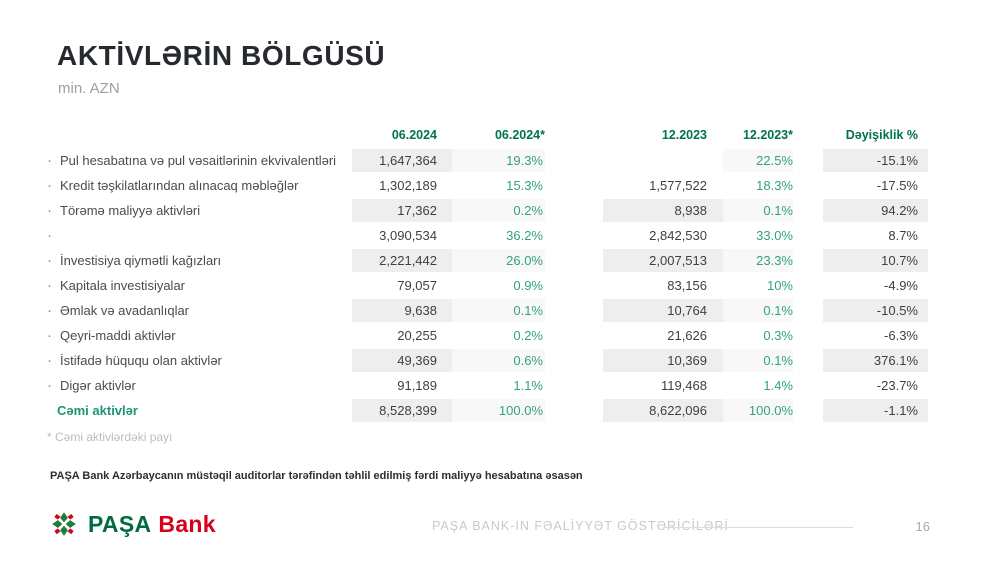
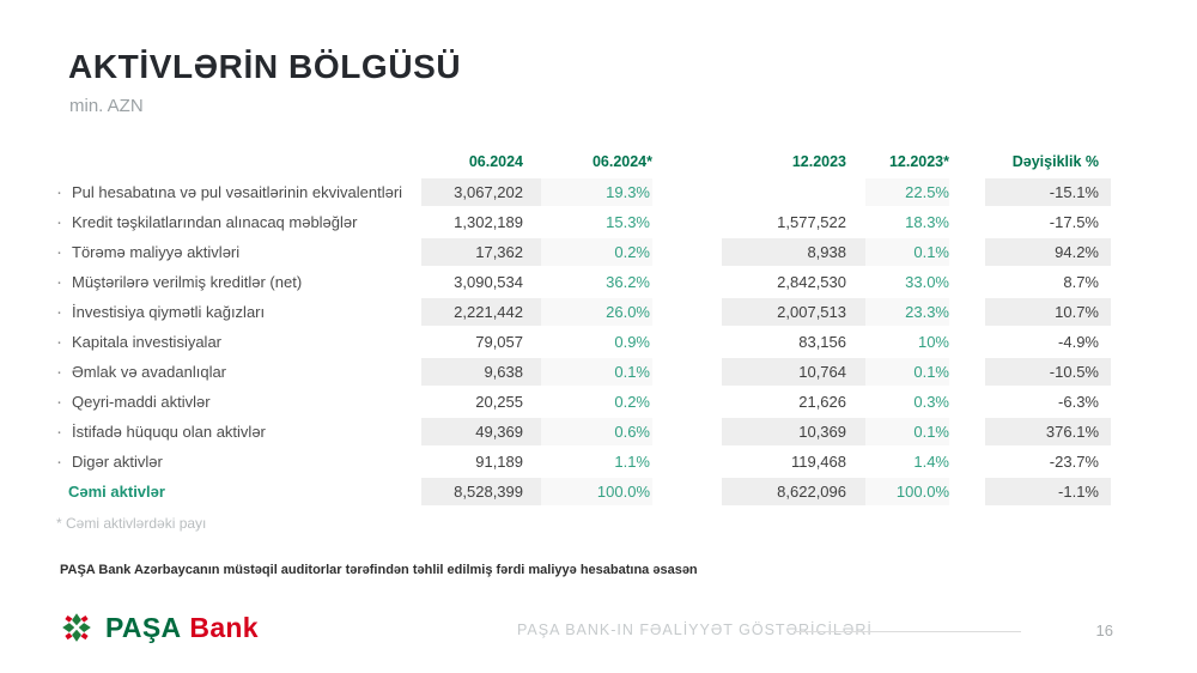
  AKTİVLƏRİN BÖLGÜSÜ
  min. AZN
  06.2024
  06.2024*
  12.2023
  12.2023*
  Dəyişiklik %
  ·
  Pul hesabatına və pul vəsaitlərinin ekvivalentləri
- 1,647,364
+ 3,067,202
  19.3%
  22.5%
  -15.1%
  ·
  Kredit təşkilatlarından alınacaq məbləğlər
  1,302,189
  15.3%
  1,577,522
  18.3%
  -17.5%
  ·
  Törəmə maliyyə aktivləri
  17,362
  0.2%
  8,938
  0.1%
  94.2%
  ·
+ Müştərilərə verilmiş kreditlər (net)
  3,090,534
  36.2%
  2,842,530
  33.0%
  8.7%
  ·
  İnvestisiya qiymətli kağızları
  2,221,442
  26.0%
  2,007,513
  23.3%
  10.7%
  ·
  Kapitala investisiyalar
  79,057
  0.9%
  83,156
  10%
  -4.9%
  ·
  Əmlak və avadanlıqlar
  9,638
  0.1%
  10,764
  0.1%
  -10.5%
  ·
  Qeyri-maddi aktivlər
  20,255
  0.2%
  21,626
  0.3%
  -6.3%
  ·
  İstifadə hüququ olan aktivlər
  49,369
  0.6%
  10,369
  0.1%
  376.1%
  ·
  Digər aktivlər
  91,189
  1.1%
  119,468
  1.4%
  -23.7%
  Cəmi aktivlər
  8,528,399
  100.0%
  8,622,096
  100.0%
  -1.1%
  * Cəmi aktivlərdəki payı
  PAŞA Bank Azərbaycanın müstəqil auditorlar tərəfindən təhlil edilmiş fərdi maliyyə hesabatına əsasən
  PAŞA
  Bank
  PAŞA BANK-IN FƏALİYYƏT GÖSTƏRİCİLƏRİ
  16
